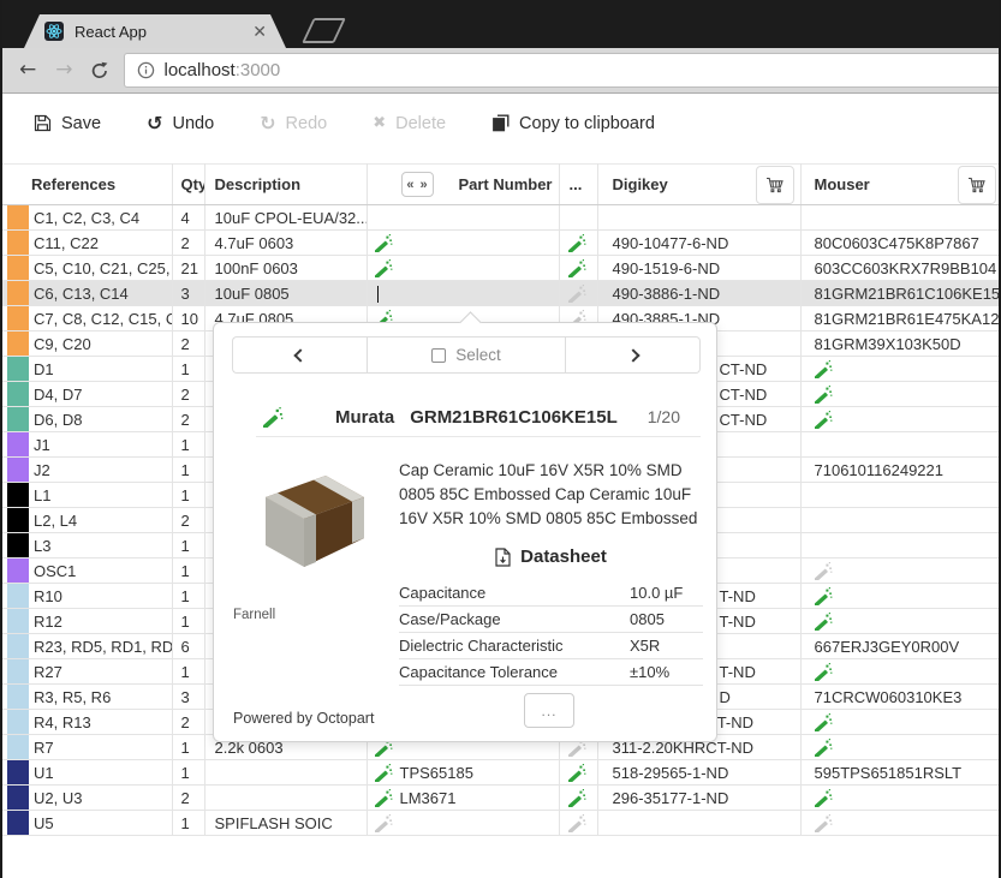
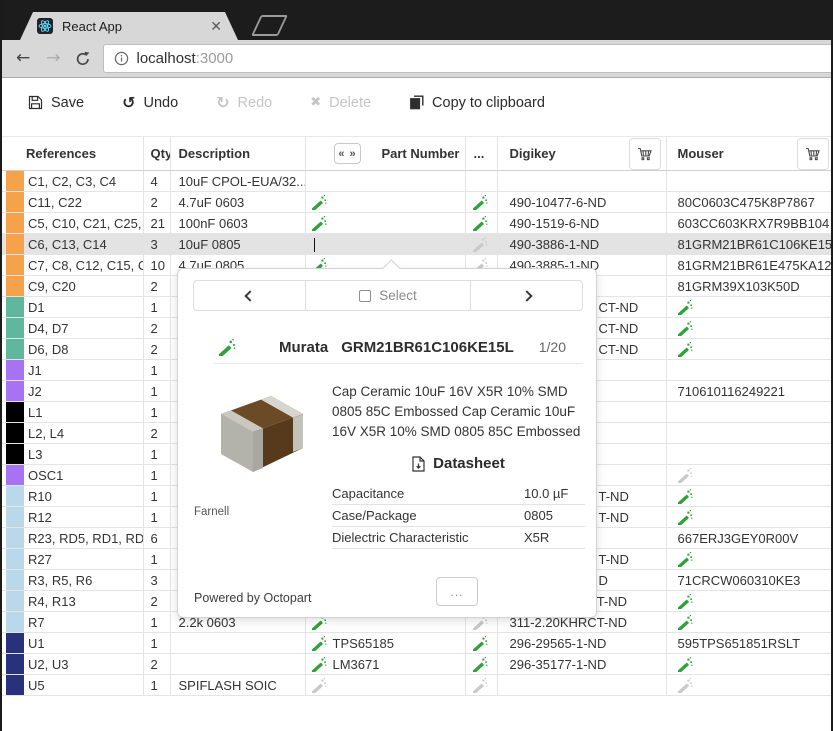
  React App
  ✕
  ←
  →
  localhost
  :3000
  Save
  ↺
  Undo
  ↻
  Redo
  ✖
  Delete
  Copy to clipboard
  References	Qty	Description	« » Part Number	...	Digikey	Mouser
  C1, C2, C3, C4	4	10uF CPOL-EUA/32..
  C11, C22	2	4.7uF 0603			490-10477-6-ND	80C0603C475K8P7867
  C5, C10, C21, C25,	21	100nF 0603			490-1519-6-ND	603CC603KRX7R9BB104
  C6, C13, C14	3	10uF 0805			490-3886-1-ND	81GRM21BR61C106KE15
  C7, C8, C12, C15, C	10	4.7uF 0805			490-3885-1-ND	81GRM21BR61E475KA12
  C9, C20	2					81GRM39X103K50D
  D1	1				CT-ND
  D4, D7	2				CT-ND
  D6, D8	2				CT-ND
  J1	1
  J2	1					710610116249221
  L1	1
  L2, L4	2
  L3	1
  OSC1	1
  R10	1				T-ND
  R12	1				T-ND
  R23, RD5, RD1, RD	6					667ERJ3GEY0R00V
  R27	1				T-ND
  R3, R5, R6	3				D	71CRCW060310KE3
  R7	1	2.2k 0603			311-2.20KHRCT-ND
- U1	1		TPS65185		518-29565-1-ND	595TPS651851RSLT
+ U1	1		TPS65185		296-29565-1-ND	595TPS651851RSLT
  U2, U3	2		LM3671		296-35177-1-ND
  U5	1	SPIFLASH SOIC
  Select
  Murata
  GRM21BR61C106KE15L
  1/20
  Farnell
  Cap Ceramic 10uF 16V X5R 10% SMD 0805 85C Embossed Cap Ceramic 10uF 16V X5R 10% SMD 0805 85C Embossed
  Datasheet
  Capacitance
  10.0 µF
  Case/Package
  0805
  Dielectric Characteristic
  X5R
- Capacitance Tolerance
- ±10%
  Powered by Octopart
  ...
